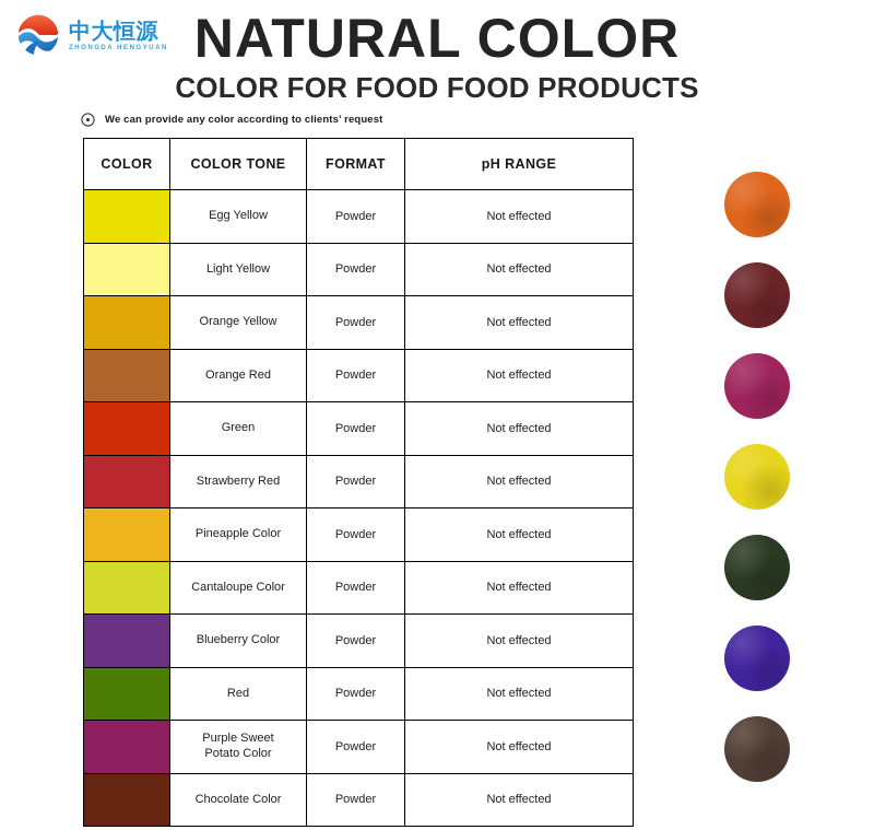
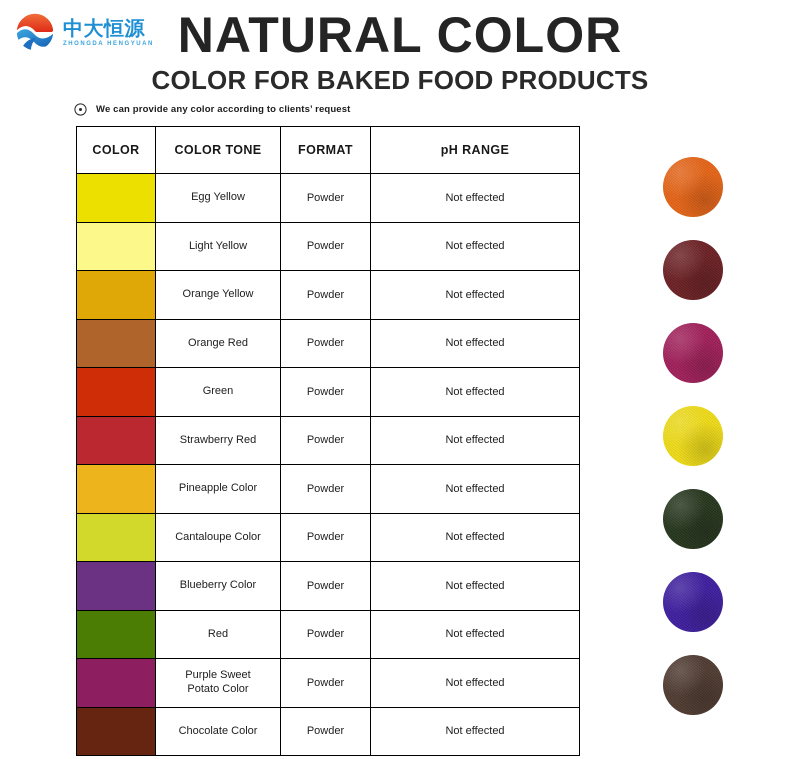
  中大恒源
  NATURAL COLOR
- COLOR FOR FOOD FOOD PRODUCTS
+ COLOR FOR BAKED FOOD PRODUCTS
  We can provide any color according to clients’ request
  COLOR	COLOR TONE	FORMAT	pH RANGE
  	Egg Yellow	Powder	Not effected
  	Light Yellow	Powder	Not effected
  	Orange Yellow	Powder	Not effected
  	Orange Red	Powder	Not effected
  	Green	Powder	Not effected
  	Strawberry Red	Powder	Not effected
  	Pineapple Color	Powder	Not effected
  	Cantaloupe Color	Powder	Not effected
  	Blueberry Color	Powder	Not effected
  	Red	Powder	Not effected
  	Purple SweetPotato Color	Powder	Not effected
  	Chocolate Color	Powder	Not effected
